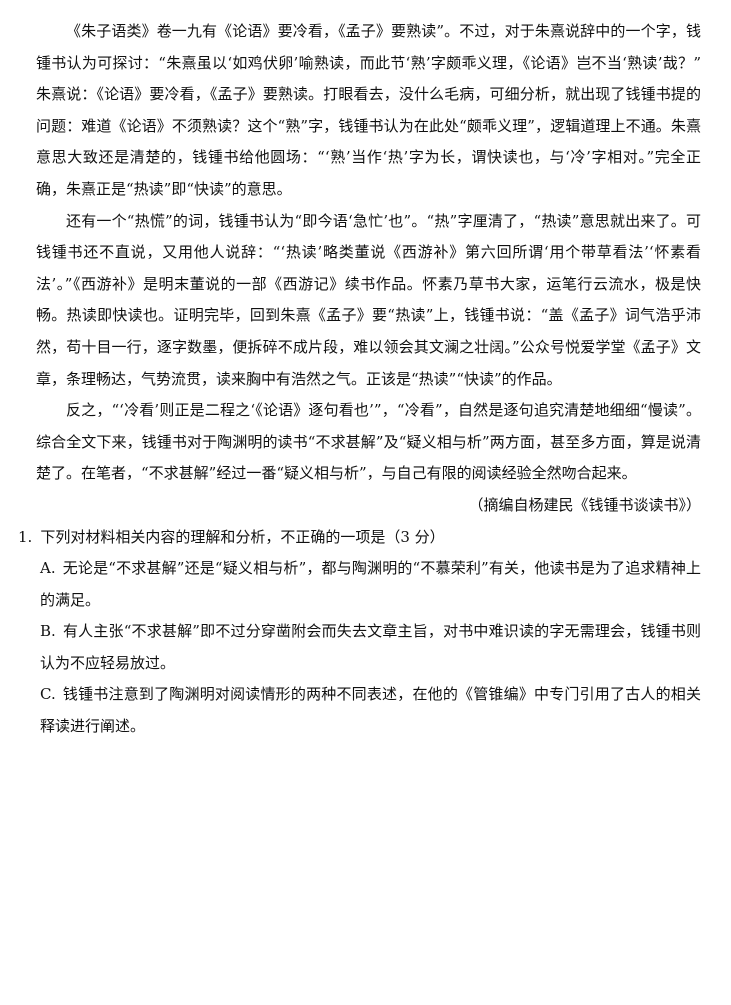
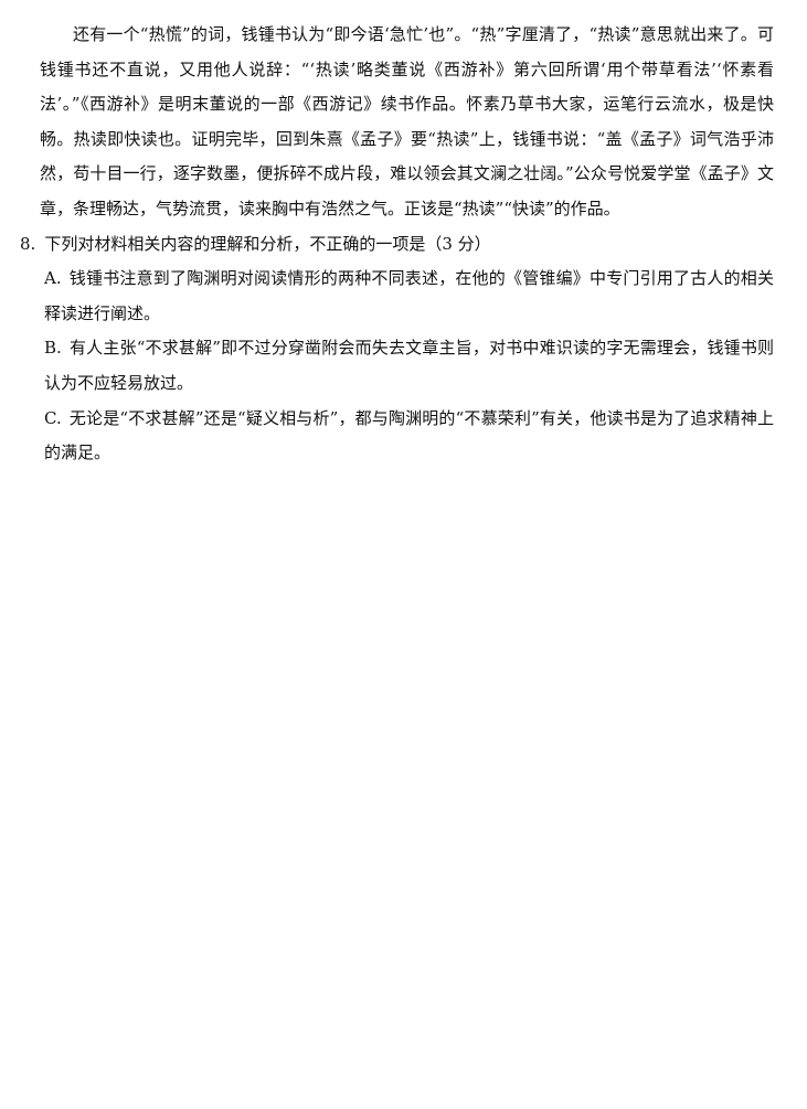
- 《朱子语类》卷一九有《论语》要冷看，《孟子》要熟读”。不过，对于朱熹说辞中的一个字，钱锺书认为可探讨：“朱熹虽以‘如鸡伏卵’喻熟读，而此节‘熟’字颇乖义理，《论语》岂不当‘熟读’哉？”朱熹说：《论语》要冷看，《孟子》要熟读。打眼看去，没什么毛病，可细分析，就出现了钱锺书提的问题：难道《论语》不须熟读？这个“熟”字，钱锺书认为在此处“颇乖义理”，逻辑道理上不通。朱熹意思大致还是清楚的，钱锺书给他圆场：“‘熟’当作‘热’字为长，谓快读也，与‘冷’字相对。”完全正确，朱熹正是“热读”即“快读”的意思。
  还有一个“热慌”的词，钱锺书认为“即今语‘急忙’也”。“热”字厘清了，“热读”意思就出来了。可钱锺书还不直说，又用他人说辞：“‘热读’略类董说《西游补》第六回所谓‘用个带草看法’‘怀素看法’。”《西游补》是明末董说的一部《西游记》续书作品。怀素乃草书大家，运笔行云流水，极是快畅。热读即快读也。证明完毕，回到朱熹《孟子》要“热读”上，钱锺书说：“盖《孟子》词气浩乎沛然，苟十目一行，逐字数墨，便拆碎不成片段，难以领会其文澜之壮阔。”公众号悦爱学堂《孟子》文章，条理畅达，气势流贯，读来胸中有浩然之气。正该是“热读”“快读”的作品。
- 反之，“‘冷看’则正是二程之‘《论语》逐句看也’”，“冷看”，自然是逐句追究清楚地细细“慢读”。综合全文下来，钱锺书对于陶渊明的读书“不求甚解”及“疑义相与析”两方面，甚至多方面，算是说清楚了。在笔者，“不求甚解”经过一番“疑义相与析”，与自己有限的阅读经验全然吻合起来。
- （摘编自杨建民《钱锺书谈读书》）
- 1. 下列对材料相关内容的理解和分析，不正确的一项是（3 分）
+ 8. 下列对材料相关内容的理解和分析，不正确的一项是（3 分）
- A. 无论是“不求甚解”还是“疑义相与析”，都与陶渊明的“不慕荣利”有关，他读书是为了追求精神上的满足。
+ A. 钱锺书注意到了陶渊明对阅读情形的两种不同表述，在他的《管锥编》中专门引用了古人的相关释读进行阐述。
  B. 有人主张“不求甚解”即不过分穿凿附会而失去文章主旨，对书中难识读的字无需理会，钱锺书则认为不应轻易放过。
- C. 钱锺书注意到了陶渊明对阅读情形的两种不同表述，在他的《管锥编》中专门引用了古人的相关释读进行阐述。
+ C. 无论是“不求甚解”还是“疑义相与析”，都与陶渊明的“不慕荣利”有关，他读书是为了追求精神上的满足。
